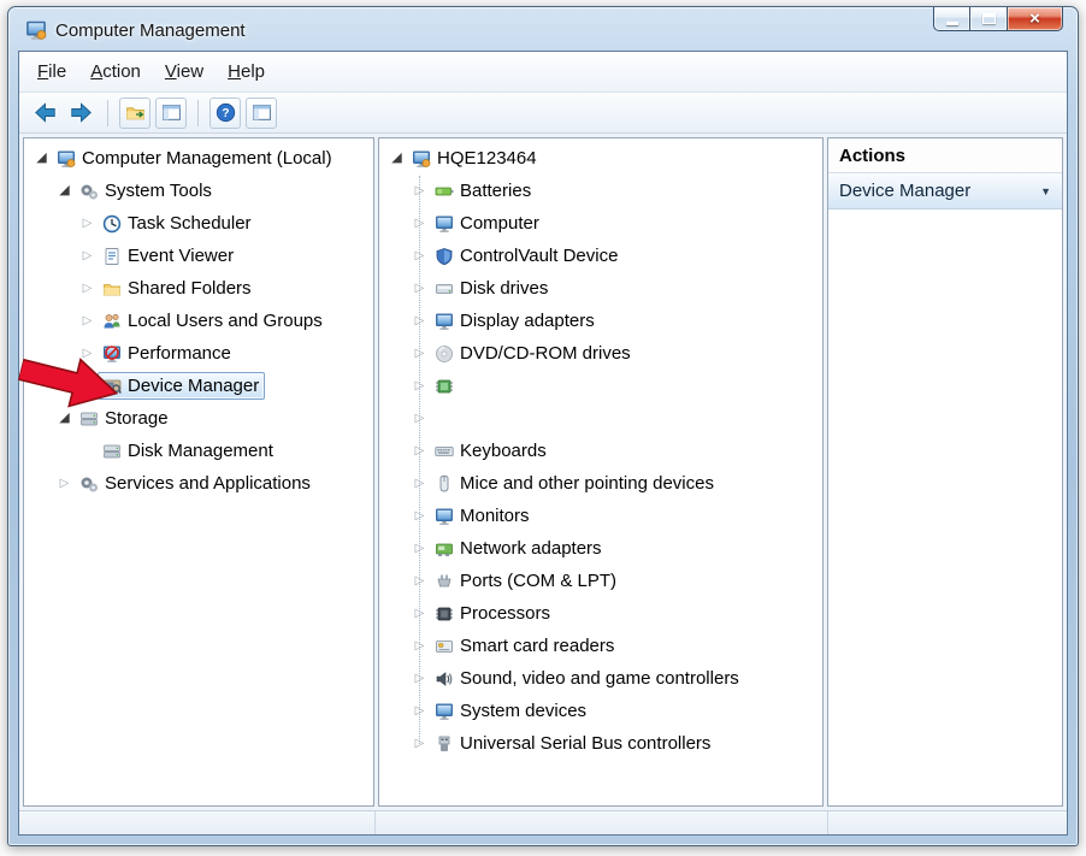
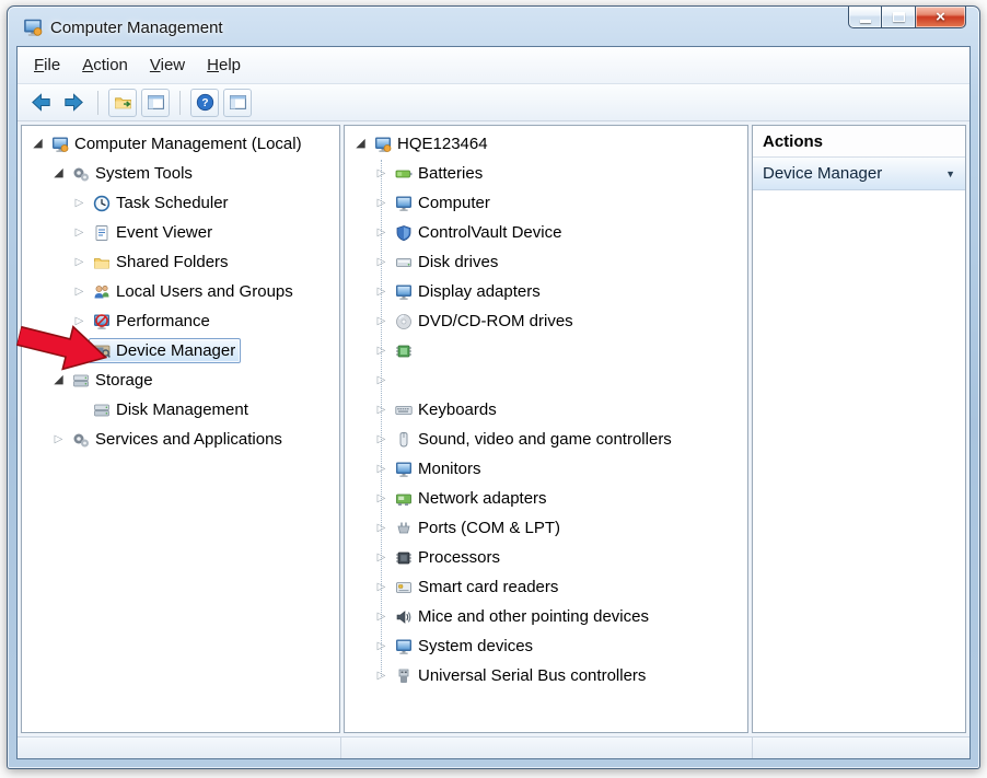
  Computer Management
  ×
  File
  Action
  View
  Help
  ◢
  Computer Management (Local)
  ◢
  System Tools
  ▷
  Task Scheduler
  ▷
  Event Viewer
  ▷
  Shared Folders
  ▷
  Local Users and Groups
  ▷
  Performance
  Device Manager
  ◢
  Storage
  Disk Management
  ▷
  Services and Applications
  ◢
  HQE123464
  ▷
  Batteries
  ▷
  Computer
  ▷
  ControlVault Device
  ▷
  Disk drives
  ▷
  Display adapters
  ▷
  DVD/CD-ROM drives
  ▷
  ▷
  ▷
  Keyboards
  ▷
- Mice and other pointing devices
+ Sound, video and game controllers
  ▷
  Monitors
  ▷
  Network adapters
  ▷
  Ports (COM & LPT)
  ▷
  Processors
  ▷
  Smart card readers
  ▷
- Sound, video and game controllers
+ Mice and other pointing devices
  ▷
  System devices
  ▷
  Universal Serial Bus controllers
  Actions
  Device Manager
  ▼
